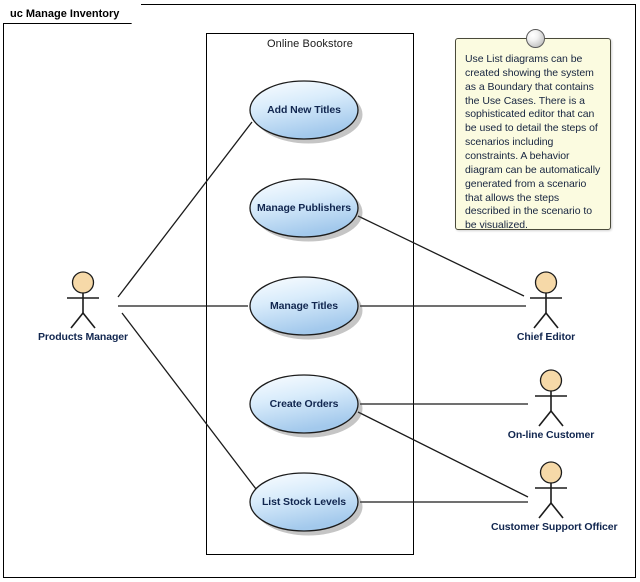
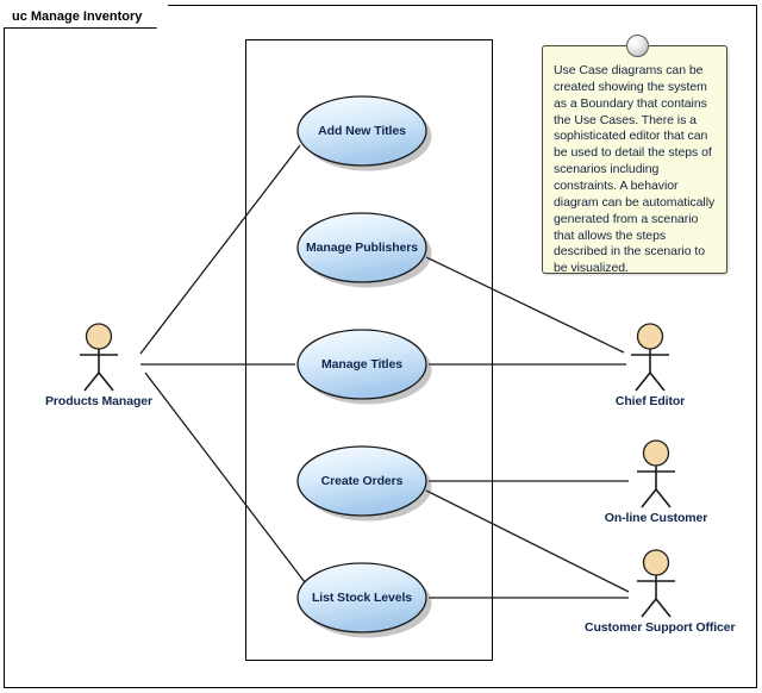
  uc Manage Inventory
- Online Bookstore
  Add New Titles
  Manage Publishers
  Manage Titles
  Create Orders
  List Stock Levels
  Products Manager
  Chief Editor
  On-line Customer
  Customer Support Officer
- Use List diagrams can be created showing the system as a Boundary that contains the Use Cases. There is a sophisticated editor that can be used to detail the steps of scenarios including constraints. A behavior diagram can be automatically generated from a scenario that allows the steps described in the scenario to be visualized.
+ Use Case diagrams can be created showing the system as a Boundary that contains the Use Cases. There is a sophisticated editor that can be used to detail the steps of scenarios including constraints. A behavior diagram can be automatically generated from a scenario that allows the steps described in the scenario to be visualized.
